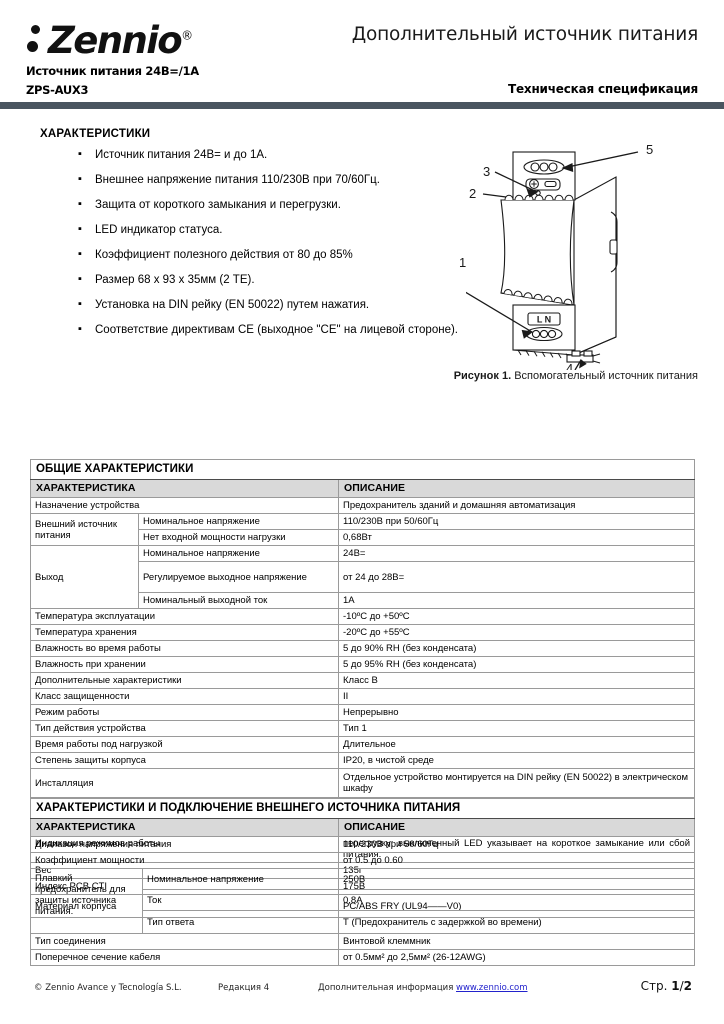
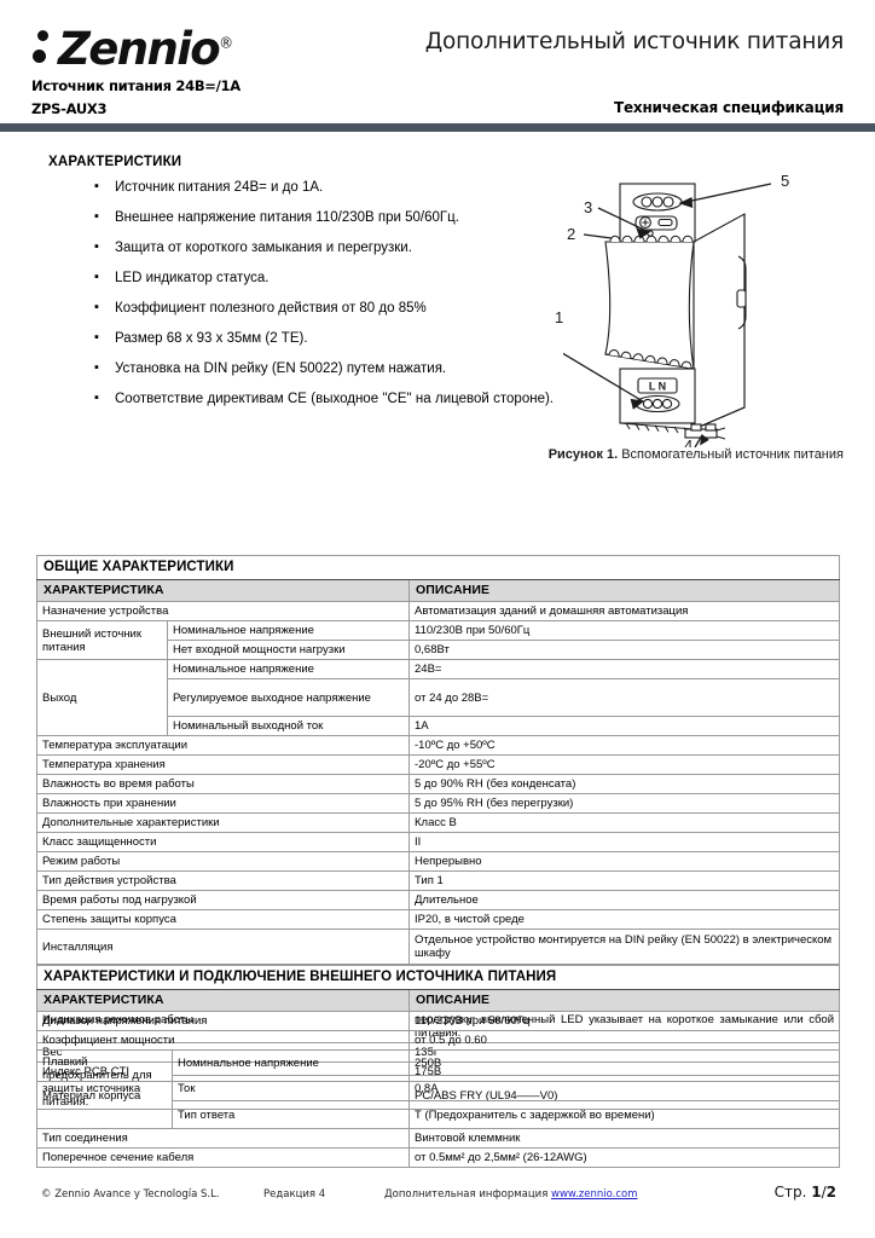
  Zennio®
  Источник питания 24В=/1A
  ZPS-AUX3
  Дополнительный источник питания
  Техническая спецификация
  ХАРАКТЕРИСТИКИ
  Источник питания 24В= и до 1A.
- Внешнее напряжение питания 110/230В при 70/60Гц.
+ Внешнее напряжение питания 110/230В при 50/60Гц.
  Защита от короткого замыкания и перегрузки.
  LED индикатор статуса.
  Коэффициент полезного действия от 80 до 85%
  Размер 68 x 93 x 35мм (2 TE).
  Установка на DIN рейку (EN 50022) путем нажатия.
  Соответствие директивам CE (выходное "CE" на лицевой стороне).
  L N
  5
  3
  2
  4
  1
  Рисунок 1. Вспомогательный источник питания
  ОБЩИЕ ХАРАКТЕРИСТИКИ
  ХАРАКТЕРИСТИКА	ОПИСАНИЕ
- Назначение устройства	Предохранитель зданий и домашняя автоматизация
+ Назначение устройства	Автоматизация зданий и домашняя автоматизация
  Внешний источник питания	Номинальное напряжение	110/230В при 50/60Гц
  Нет входной мощности нагрузки	0,68Вт
  Выход	Номинальное напряжение	24В=
  Регулируемое выходное напряжение	от 24 до 28В=
  Номинальный выходной ток	1A
  Температура эксплуатации	-10ºC до +50ºC
  Температура хранения	-20ºC до +55ºC
  Влажность во время работы	5 до 90% RH (без конденсата)
- Влажность при хранении	5 до 95% RH (без конденсата)
+ Влажность при хранении	5 до 95% RH (без перегрузки)
  Дополнительные характеристики	Класс B
  Класс защищенности	II
  Режим работы	Непрерывно
  Тип действия устройства	Тип 1
  Время работы под нагрузкой	Длительное
  Степень защиты корпуса	IP20, в чистой среде
  Инсталляция	Отдельное устройство монтируется на DIN рейку (EN 50022) в электрическом шкафу
  Вес	135г
  Индекс PCB CTI	175В
  Материал корпуса	PC/ABS FRY (UL94——V0)
  ХАРАКТЕРИСТИКИ И ПОДКЛЮЧЕНИЕ ВНЕШНЕГО ИСТОЧНИКА ПИТАНИЯ
  ХАРАКТЕРИСТИКА	ОПИСАНИЕ
  Диапазон напряжения питания	110/230В при 50/60Гц
  Коэффициент мощности	от 0.5 до 0.60
  Плавкий предохранитель для защиты источника питания.	Номинальное напряжение	250В
  Ток	0,8A
  Тип ответа	Т (Предохранитель с задержкой во времени)
  Тип соединения	Винтовой клеммник
  Поперечное сечение кабеля	от 0.5мм² до 2,5мм² (26-12AWG)
  © Zennio Avance y Tecnología S.L.
  Редакция 4
  Дополнительная информация www.zennio.com
  Стр. 1/2
